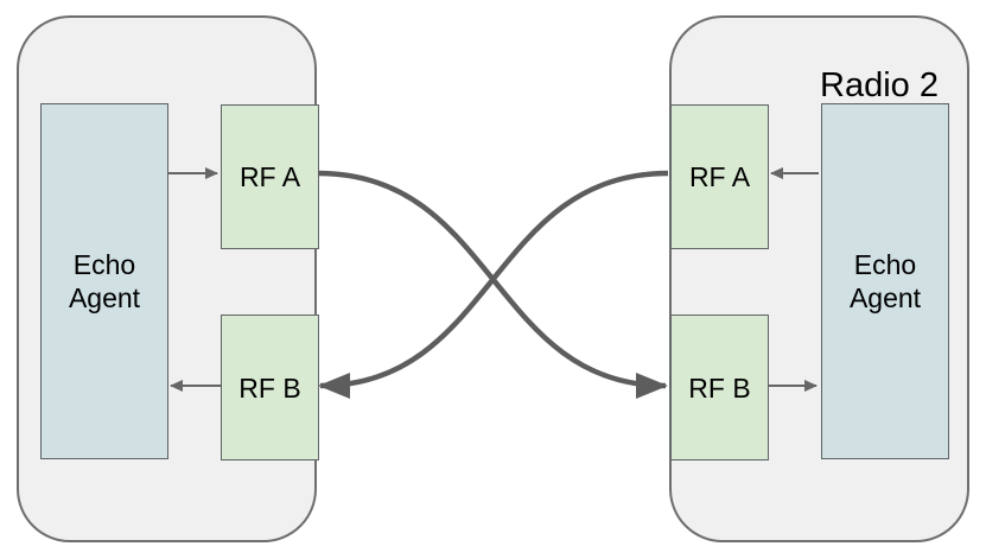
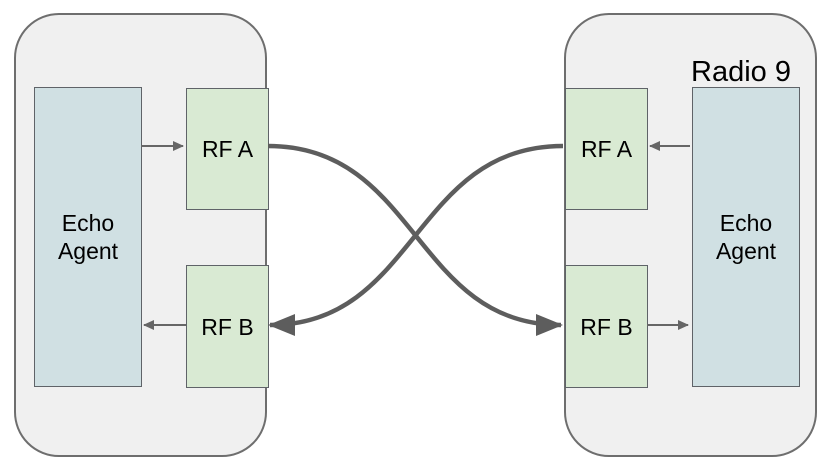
  Echo Agent
  RF A
  RF B
- Radio 2
+ Radio 9
  Echo Agent
  RF A
  RF B
